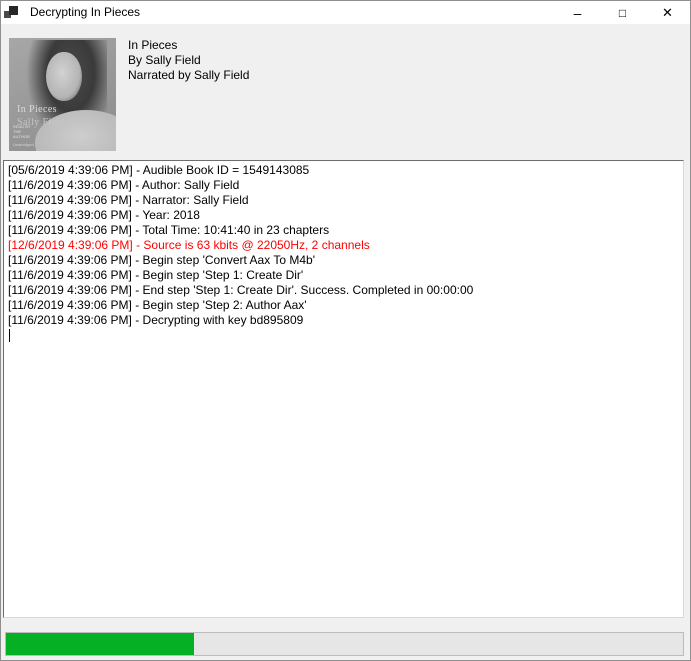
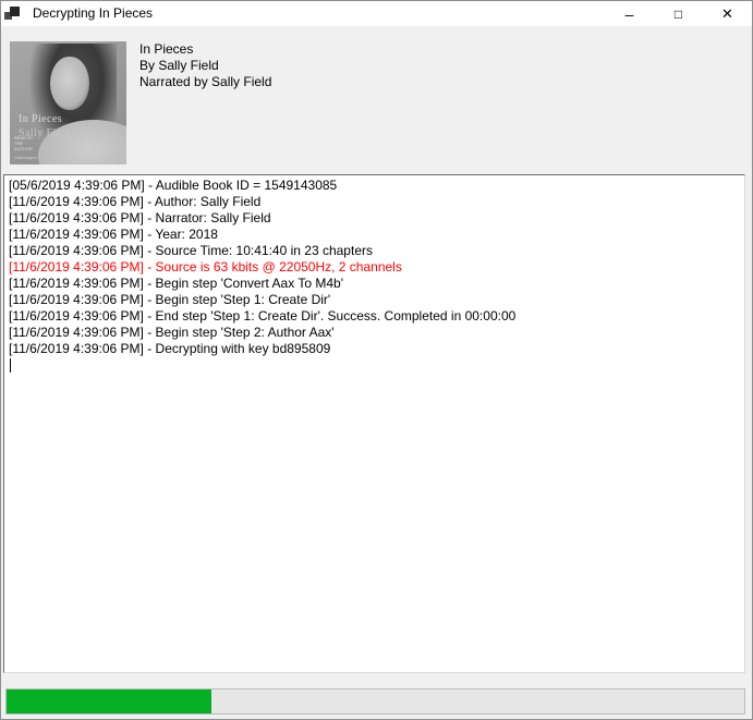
  Decrypting In Pieces
  –
  □
  ✕
  In Pieces
  Sally Field
  In Pieces
  By Sally Field
  Narrated by Sally Field
  [05/6/2019 4:39:06 PM] - Audible Book ID = 1549143085
  [11/6/2019 4:39:06 PM] - Author: Sally Field
  [11/6/2019 4:39:06 PM] - Narrator: Sally Field
  [11/6/2019 4:39:06 PM] - Year: 2018
- [11/6/2019 4:39:06 PM] - Total Time: 10:41:40 in 23 chapters
+ [11/6/2019 4:39:06 PM] - Source Time: 10:41:40 in 23 chapters
- [12/6/2019 4:39:06 PM] - Source is 63 kbits @ 22050Hz, 2 channels
+ [11/6/2019 4:39:06 PM] - Source is 63 kbits @ 22050Hz, 2 channels
  [11/6/2019 4:39:06 PM] - Begin step 'Convert Aax To M4b'
  [11/6/2019 4:39:06 PM] - Begin step 'Step 1: Create Dir'
  [11/6/2019 4:39:06 PM] - End step 'Step 1: Create Dir'. Success. Completed in 00:00:00
  [11/6/2019 4:39:06 PM] - Begin step 'Step 2: Author Aax'
  [11/6/2019 4:39:06 PM] - Decrypting with key bd895809
